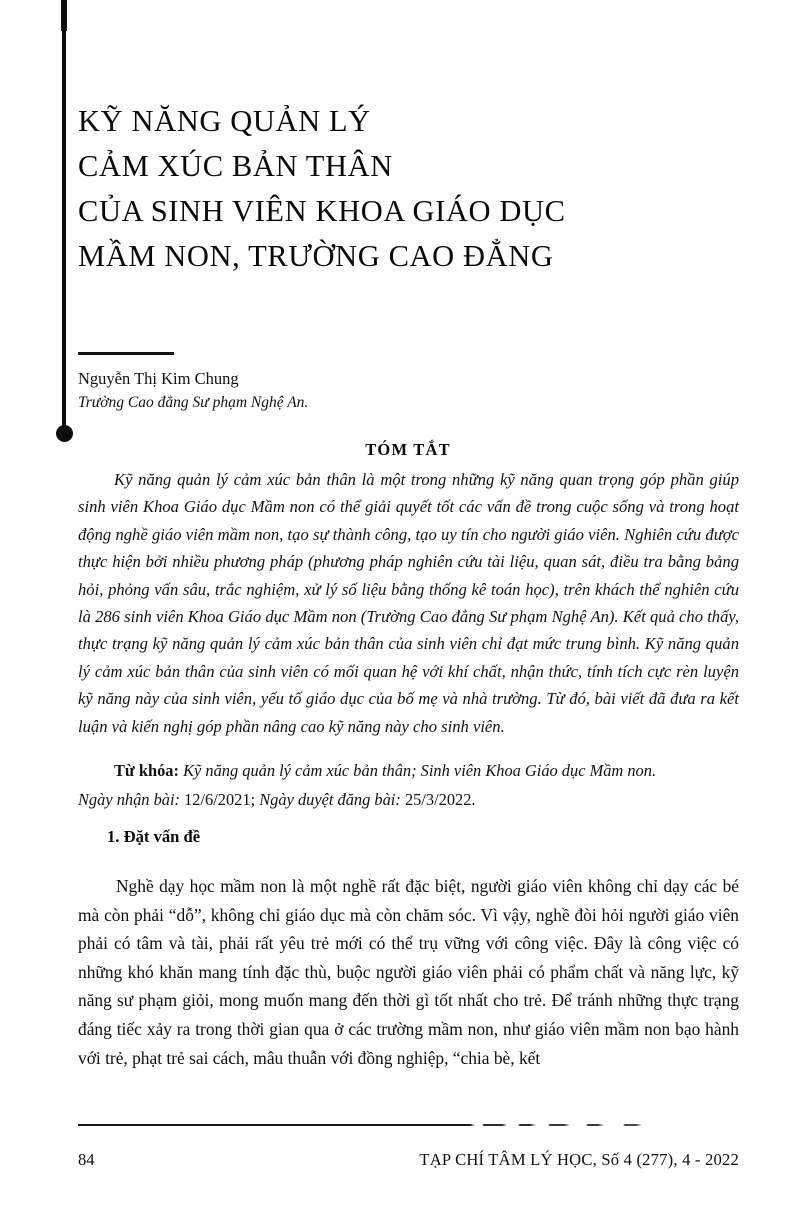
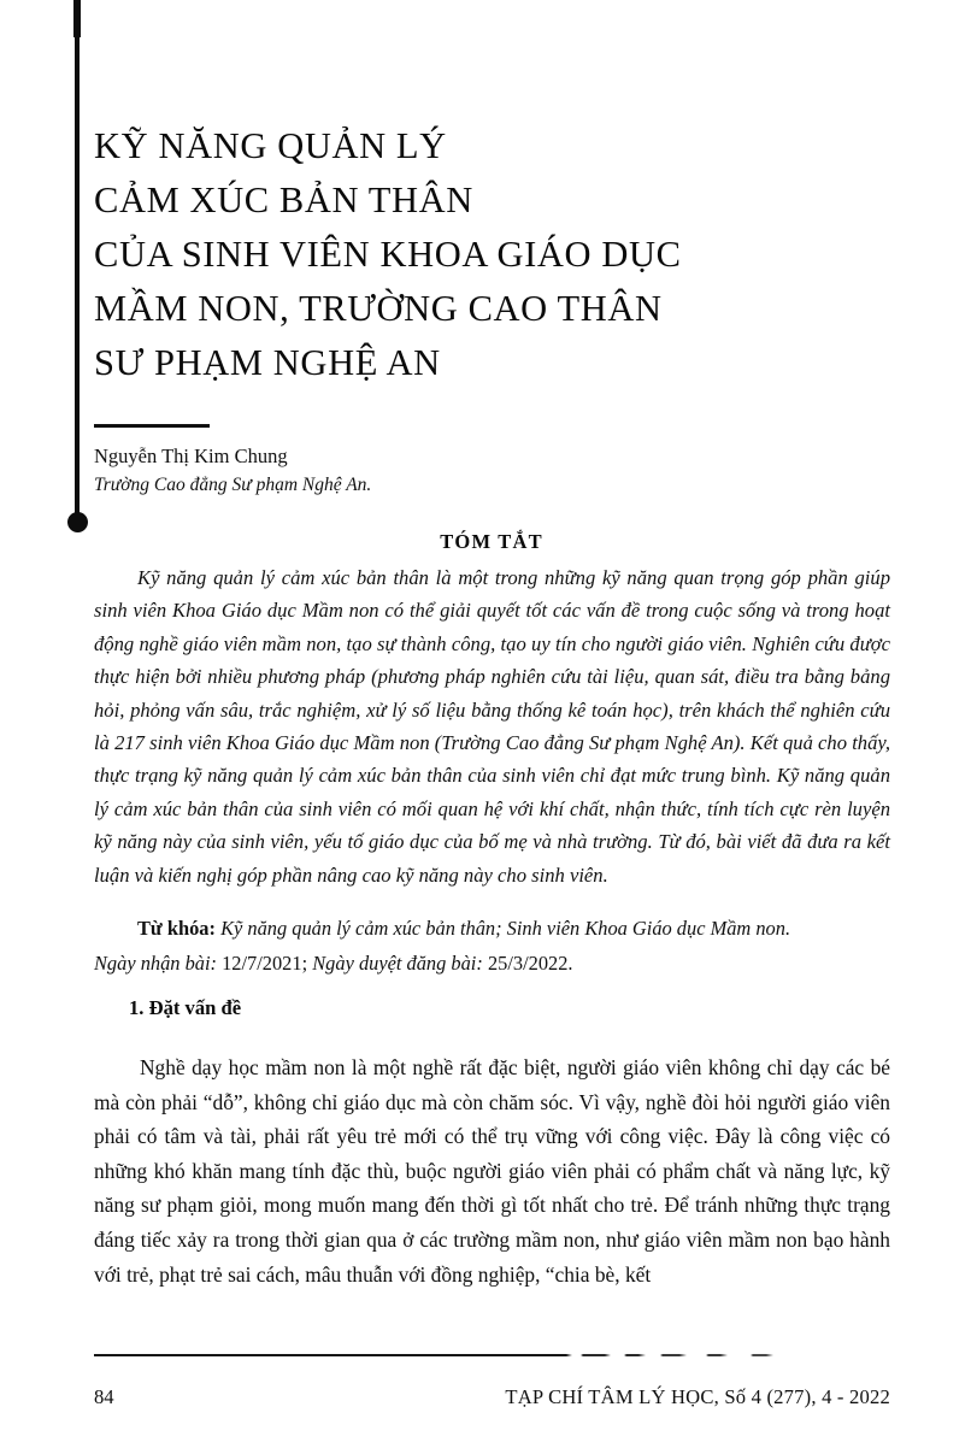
  KỸ NĂNG QUẢN LÝ
  CẢM XÚC BẢN THÂN
  CỦA SINH VIÊN KHOA GIÁO DỤC
- MẦM NON, TRƯỜNG CAO ĐẲNG
+ MẦM NON, TRƯỜNG CAO THÂN
+ SƯ PHẠM NGHỆ AN
  Nguyễn Thị Kim Chung
  Trường Cao đẳng Sư phạm Nghệ An.
  TÓM TẮT
- Kỹ năng quản lý cảm xúc bản thân là một trong những kỹ năng quan trọng góp phần giúp sinh viên Khoa Giáo dục Mầm non có thể giải quyết tốt các vấn đề trong cuộc sống và trong hoạt động nghề giáo viên mầm non, tạo sự thành công, tạo uy tín cho người giáo viên. Nghiên cứu được thực hiện bởi nhiều phương pháp (phương pháp nghiên cứu tài liệu, quan sát, điều tra bằng bảng hỏi, phỏng vấn sâu, trắc nghiệm, xử lý số liệu bằng thống kê toán học), trên khách thể nghiên cứu là 286 sinh viên Khoa Giáo dục Mầm non (Trường Cao đẳng Sư phạm Nghệ An). Kết quả cho thấy, thực trạng kỹ năng quản lý cảm xúc bản thân của sinh viên chỉ đạt mức trung bình. Kỹ năng quản lý cảm xúc bản thân của sinh viên có mối quan hệ với khí chất, nhận thức, tính tích cực rèn luyện kỹ năng này của sinh viên, yếu tố giáo dục của bố mẹ và nhà trường. Từ đó, bài viết đã đưa ra kết luận và kiến nghị góp phần nâng cao kỹ năng này cho sinh viên.
+ Kỹ năng quản lý cảm xúc bản thân là một trong những kỹ năng quan trọng góp phần giúp sinh viên Khoa Giáo dục Mầm non có thể giải quyết tốt các vấn đề trong cuộc sống và trong hoạt động nghề giáo viên mầm non, tạo sự thành công, tạo uy tín cho người giáo viên. Nghiên cứu được thực hiện bởi nhiều phương pháp (phương pháp nghiên cứu tài liệu, quan sát, điều tra bằng bảng hỏi, phỏng vấn sâu, trắc nghiệm, xử lý số liệu bằng thống kê toán học), trên khách thể nghiên cứu là 217 sinh viên Khoa Giáo dục Mầm non (Trường Cao đẳng Sư phạm Nghệ An). Kết quả cho thấy, thực trạng kỹ năng quản lý cảm xúc bản thân của sinh viên chỉ đạt mức trung bình. Kỹ năng quản lý cảm xúc bản thân của sinh viên có mối quan hệ với khí chất, nhận thức, tính tích cực rèn luyện kỹ năng này của sinh viên, yếu tố giáo dục của bố mẹ và nhà trường. Từ đó, bài viết đã đưa ra kết luận và kiến nghị góp phần nâng cao kỹ năng này cho sinh viên.
  Từ khóa: Kỹ năng quản lý cảm xúc bản thân; Sinh viên Khoa Giáo dục Mầm non.
- Ngày nhận bài: 12/6/2021; Ngày duyệt đăng bài: 25/3/2022.
+ Ngày nhận bài: 12/7/2021; Ngày duyệt đăng bài: 25/3/2022.
  1. Đặt vấn đề
  Nghề dạy học mầm non là một nghề rất đặc biệt, người giáo viên không chỉ dạy các bé mà còn phải “dỗ”, không chỉ giáo dục mà còn chăm sóc. Vì vậy, nghề đòi hỏi người giáo viên phải có tâm và tài, phải rất yêu trẻ mới có thể trụ vững với công việc. Đây là công việc có những khó khăn mang tính đặc thù, buộc người giáo viên phải có phẩm chất và năng lực, kỹ năng sư phạm giỏi, mong muốn mang đến thời gì tốt nhất cho trẻ. Để tránh những thực trạng đáng tiếc xảy ra trong thời gian qua ở các trường mầm non, như giáo viên mầm non bạo hành với trẻ, phạt trẻ sai cách, mâu thuẫn với đồng nghiệp, “chia bè, kết
  84
  TẠP CHÍ TÂM LÝ HỌC, Số 4 (277), 4 - 2022
